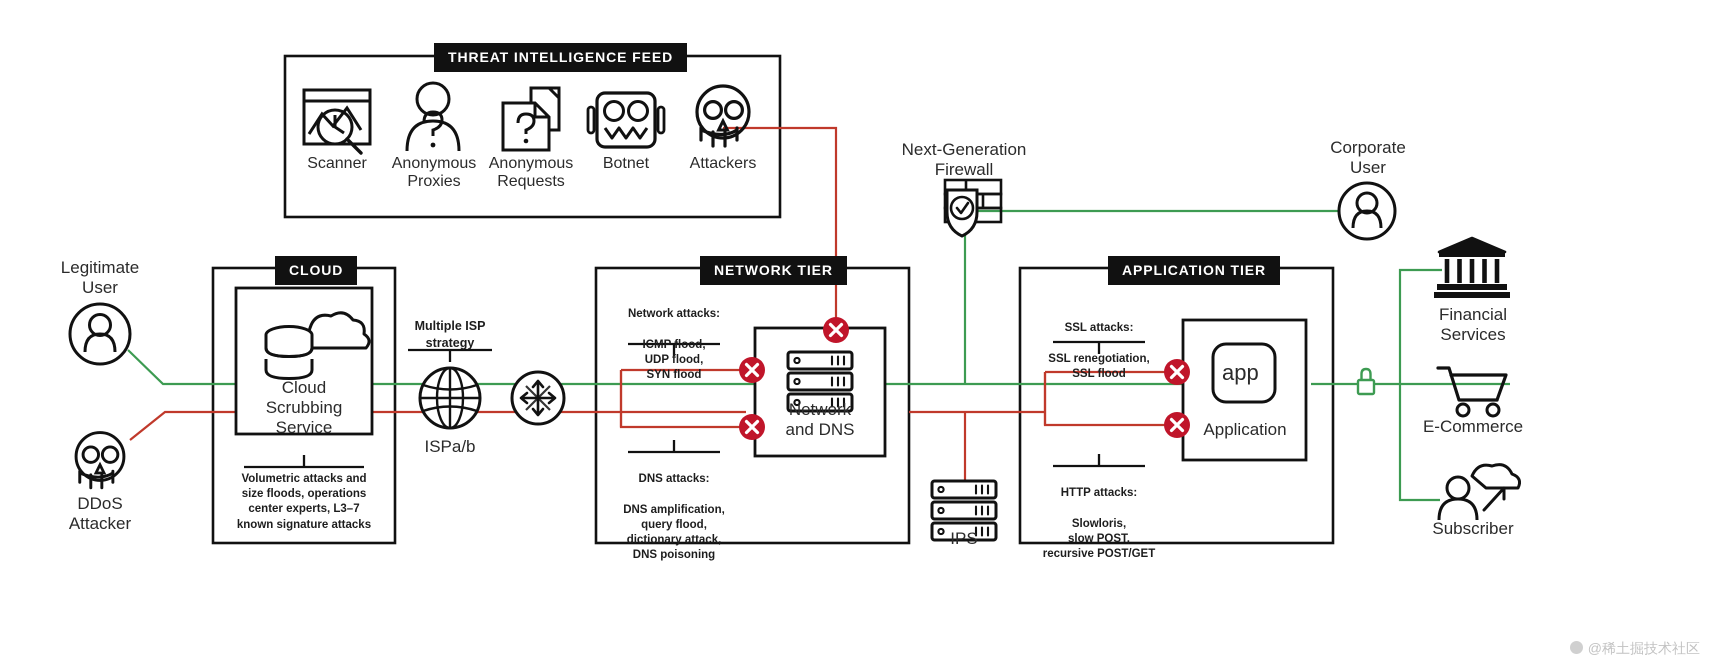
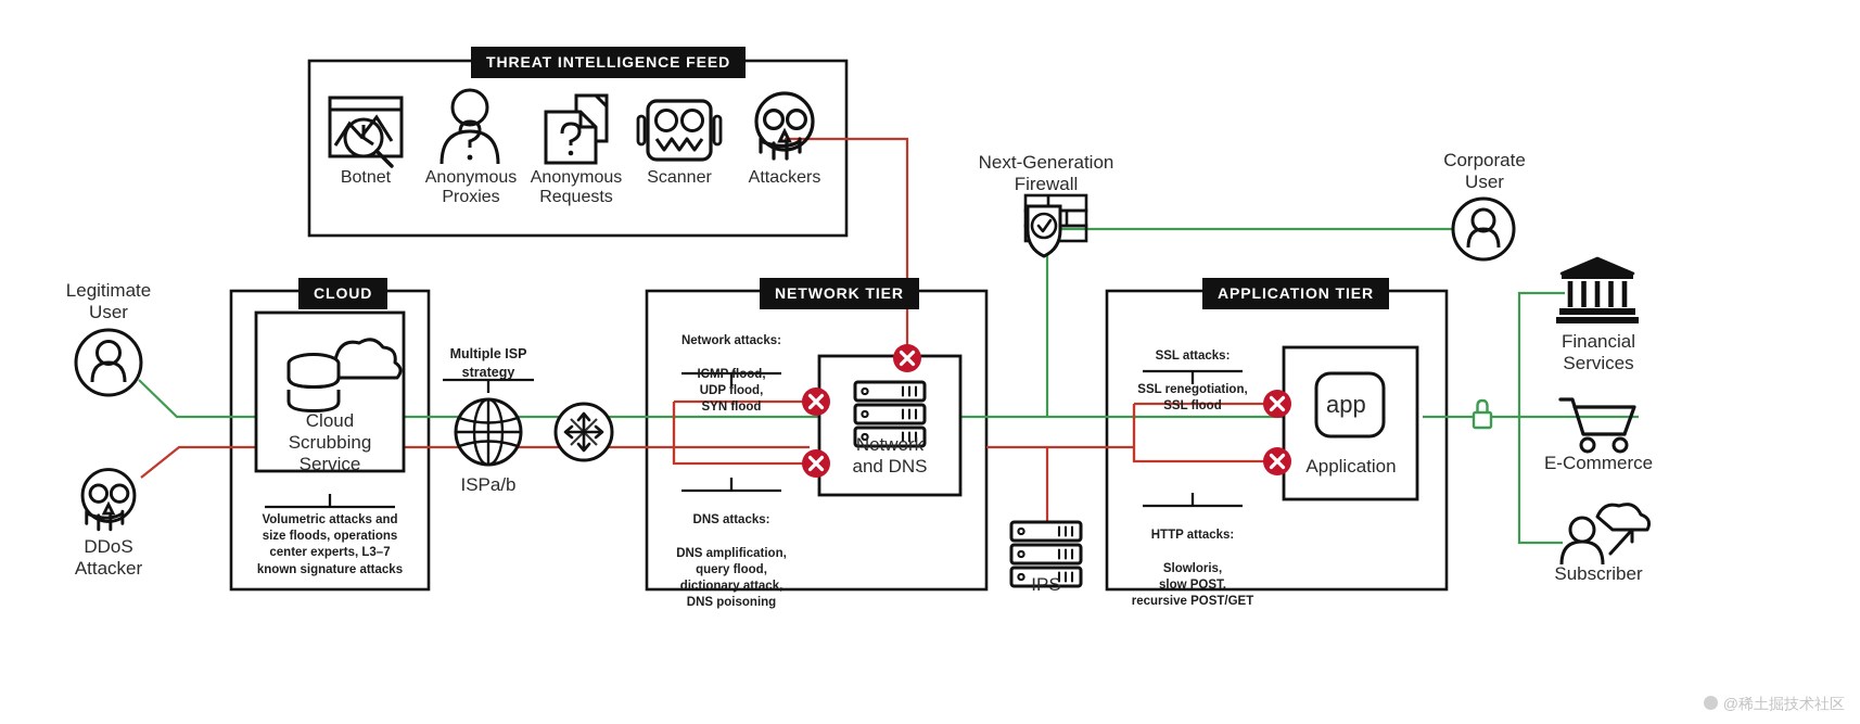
  THREAT INTELLIGENCE FEED
  CLOUD
  NETWORK TIER
  APPLICATION TIER
- Scanner
+ Botnet
  Anonymous
  Proxies
  Anonymous
  Requests
- Botnet
+ Scanner
  Attackers
  Legitimate
  User
  DDoS
  Attacker
  Cloud
  Scrubbing
  Service
  Volumetric attacks and
  size floods, operations
  center experts, L3–7
  known signature attacks
  Multiple ISP
  strategy
  ISPa/b
  Network attacks:
  ICMP flood,
  UDP flood,
  SYN flood
  DNS attacks:
  DNS amplification,
  query flood,
  dictionary attack,
  DNS poisoning
  Network
  and DNS
  Next-Generation
  Firewall
  IPS
  SSL attacks:
  SSL renegotiation,
  SSL flood
  HTTP attacks:
  Slowloris,
  slow POST,
  recursive POST/GET
  app
  Application
  Corporate
  User
  Financial
  Services
  E-Commerce
  Subscriber
  @稀土掘技术社区
